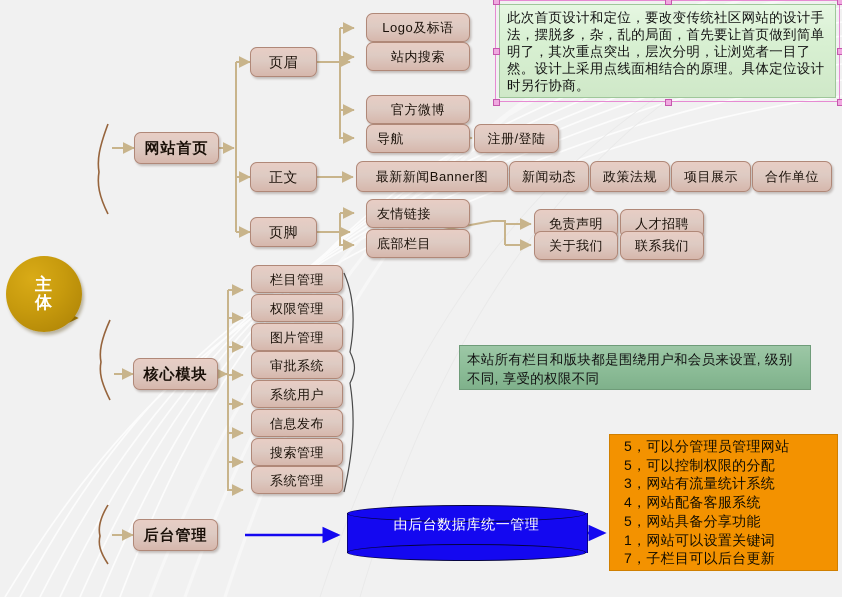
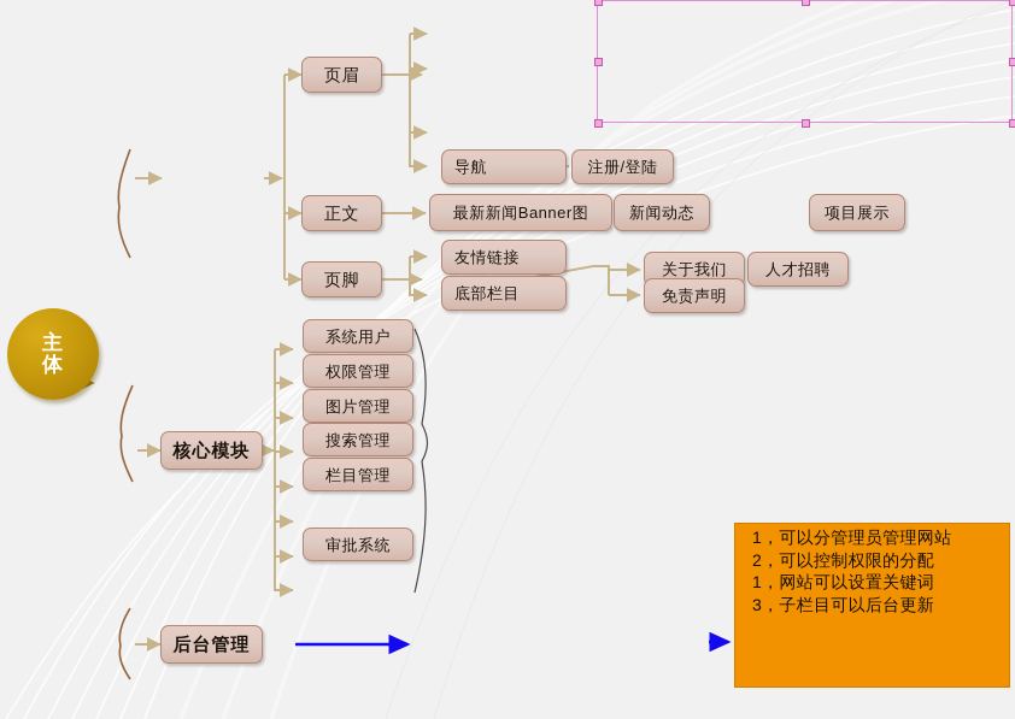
  主
  体
- 网站首页
  核心模块
  后台管理
  页眉
  正文
  页脚
- Logo及标语
- 站内搜索
- 官方微博
  导航
  注册/登陆
  最新新闻Banner图
  新闻动态
- 政策法规
  项目展示
- 合作单位
  友情链接
  底部栏目
- 免责声明
+ 关于我们
  人才招聘
- 关于我们
+ 免责声明
- 联系我们
- 栏目管理
+ 系统用户
  权限管理
  图片管理
- 审批系统
+ 搜索管理
- 系统用户
+ 栏目管理
- 信息发布
- 搜索管理
+ 审批系统
- 系统管理
- 由后台数据库统一管理
- 此次首页设计和定位，要改变传统社区网站的设计手法，摆脱多，杂，乱的局面，首先要让首页做到简单明了，其次重点突出，层次分明，让浏览者一目了然。设计上采用点线面相结合的原理。具体定位设计时另行协商。
- 本站所有栏目和版块都是围绕用户和会员来设置, 级别不同, 享受的权限不同
- 5，可以分管理员管理网站
+ 1，可以分管理员管理网站
- 5，可以控制权限的分配
+ 2，可以控制权限的分配
- 3，网站有流量统计系统
- 4，网站配备客服系统
- 5，网站具备分享功能
  1，网站可以设置关键词
- 7，子栏目可以后台更新
+ 3，子栏目可以后台更新
